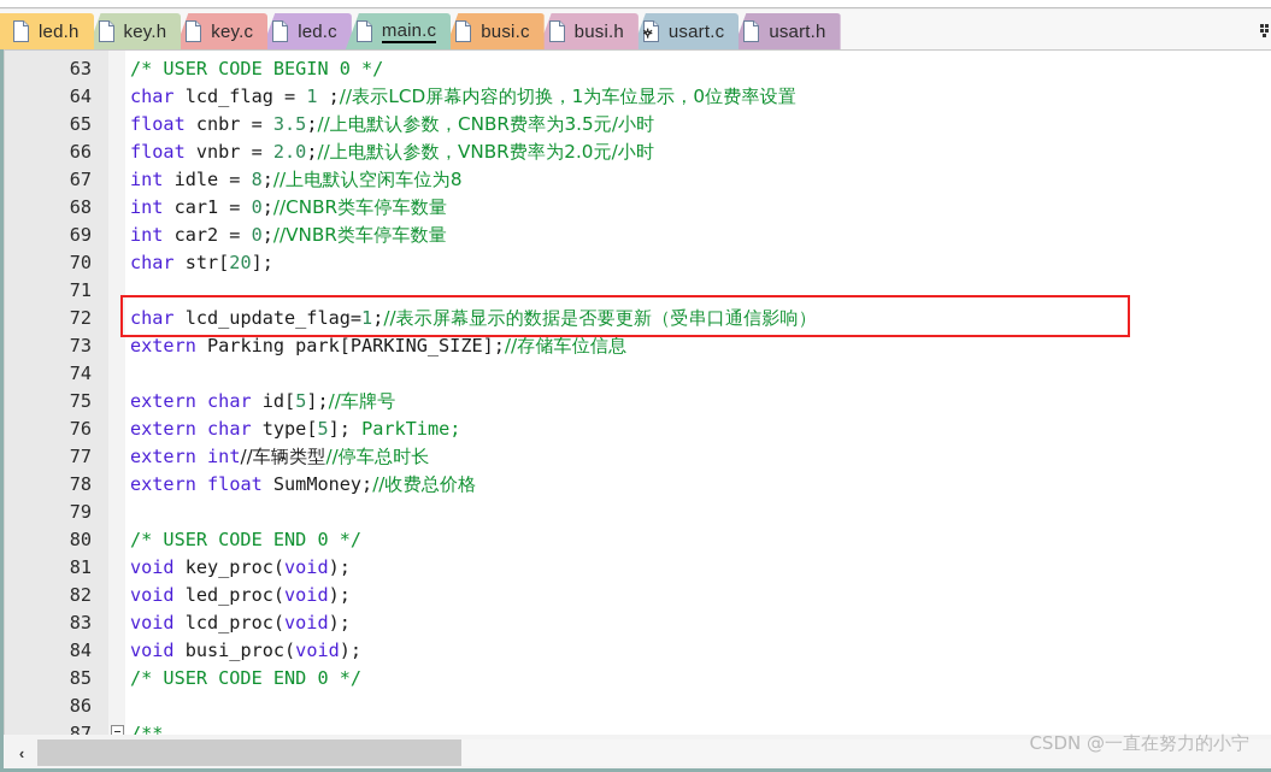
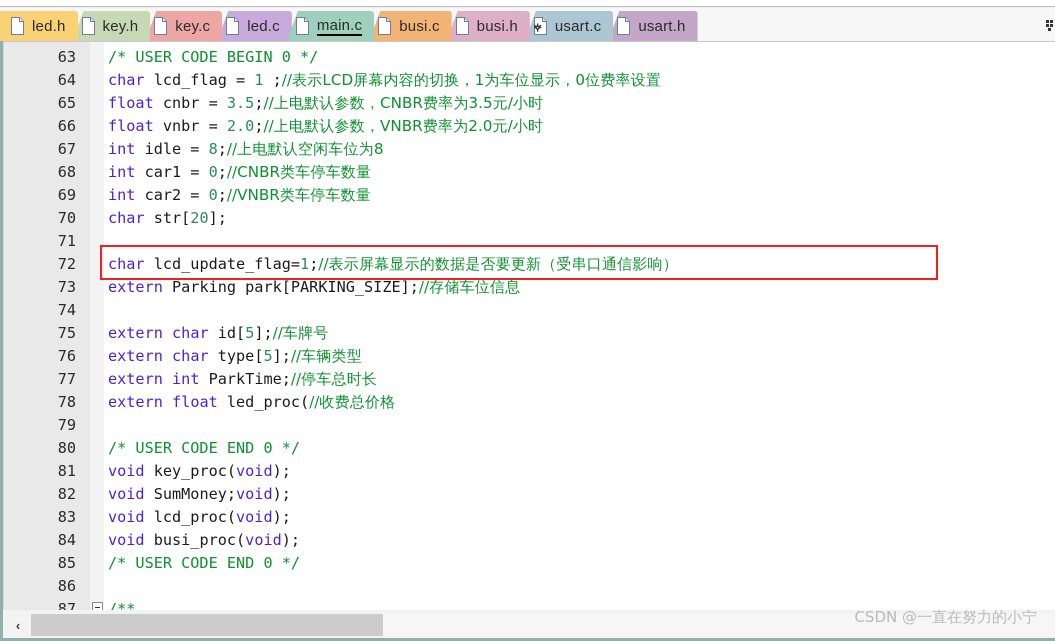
  led.h
  key.h
  key.c
  led.c
  main.c
  busi.c
  busi.h
  usart.c
  usart.h
  63
  /* USER CODE BEGIN 0 */
  64
  char lcd_flag = 1 ;//表示LCD屏幕内容的切换，1为车位显示，0位费率设置
  65
  float cnbr = 3.5;//上电默认参数，CNBR费率为3.5元/小时
  66
  float vnbr = 2.0;//上电默认参数，VNBR费率为2.0元/小时
  67
  int idle = 8;//上电默认空闲车位为8
  68
  int car1 = 0;//CNBR类车停车数量
  69
  int car2 = 0;//VNBR类车停车数量
  70
  char str[20];
  71
  72
  char lcd_update_flag=1;//表示屏幕显示的数据是否要更新（受串口通信影响）
  73
  extern Parking park[PARKING_SIZE];//存储车位信息
  74
  75
  extern char id[5];//车牌号
  76
- extern char type[5]; ParkTime;
+ extern char type[5];//车辆类型
  77
- extern int//车辆类型//停车总时长
+ extern int ParkTime;//停车总时长
  78
- extern float SumMoney;//收费总价格
+ extern float led_proc(//收费总价格
  79
  80
  /* USER CODE END 0 */
  81
  void key_proc(void);
  82
- void led_proc(void);
+ void SumMoney;void);
  83
  void lcd_proc(void);
  84
  void busi_proc(void);
  85
  /* USER CODE END 0 */
  86
  87
  /**
  ‹
  CSDN @一直在努力的小宁
